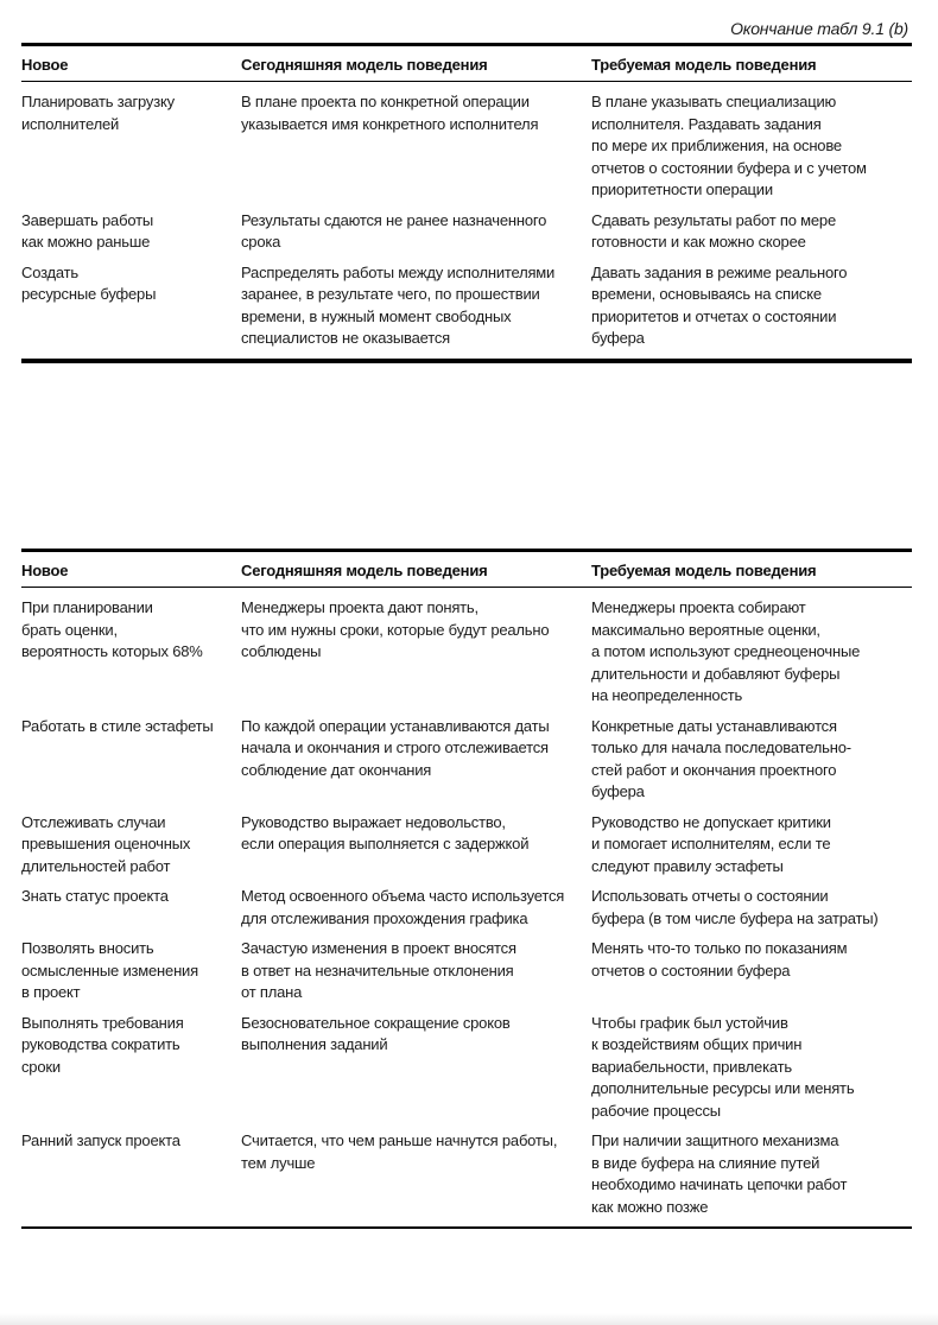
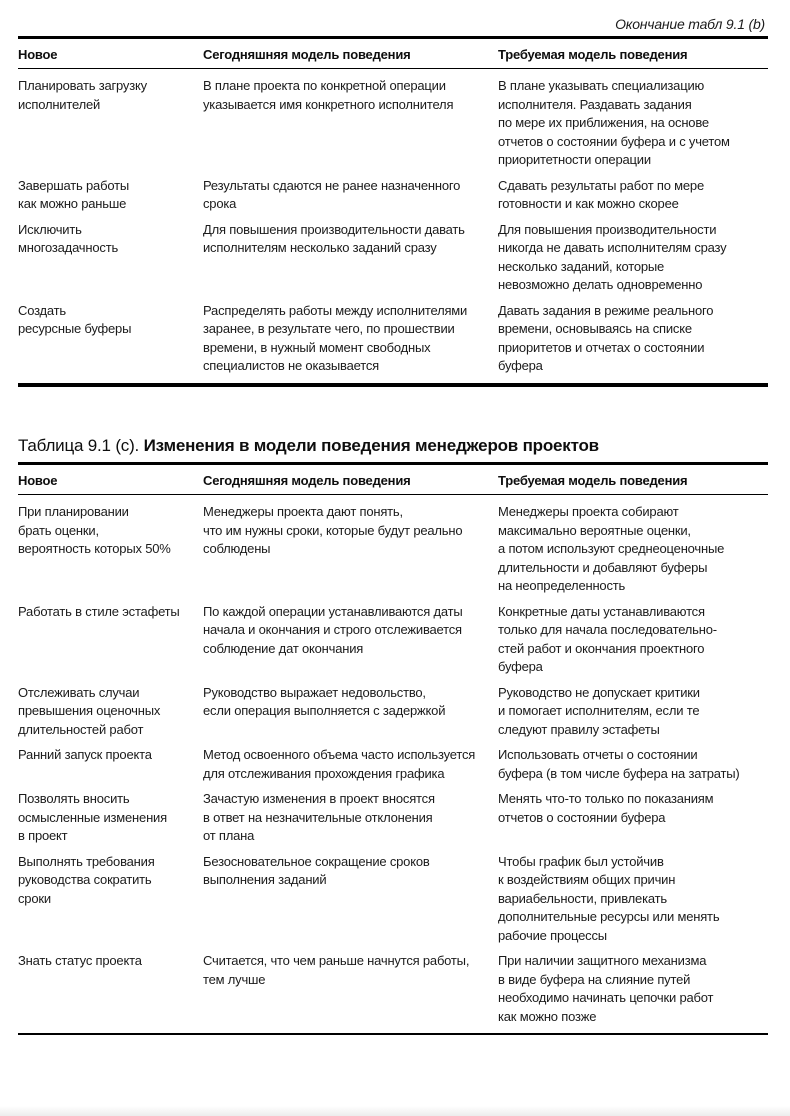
  Окончание табл 9.1 (b)
  Новое	Сегодняшняя модель поведения	Требуемая модель поведения
  Планировать загрузку исполнителей	В плане проекта по конкретной операции указывается имя конкретного исполнителя	В плане указывать специализацию исполнителя. Раздавать задания по мере их приближения, на основе отчетов о состоянии буфера и с учетом приоритетности операции
  Завершать работы как можно раньше	Результаты сдаются не ранее назначенного срока	Сдавать результаты работ по мере готовности и как можно скорее
+ Исключить многозадачность	Для повышения производительности давать исполнителям несколько заданий сразу	Для повышения производительности никогда не давать исполнителям сразу несколько заданий, которые невозможно делать одновременно
  Создать ресурсные буферы	Распределять работы между исполнителями заранее, в результате чего, по прошествии времени, в нужный момент свободных специалистов не оказывается	Давать задания в режиме реального времени, основываясь на списке приоритетов и отчетах о состоянии буфера
+ Таблица 9.1 (c). Изменения в модели поведения менеджеров проектов
  Новое	Сегодняшняя модель поведения	Требуемая модель поведения
- При планировании брать оценки, вероятность которых 68%	Менеджеры проекта дают понять, что им нужны сроки, которые будут реально соблюдены	Менеджеры проекта собирают максимально вероятные оценки, а потом используют среднеоценочные длительности и добавляют буферы на неопределенность
+ При планировании брать оценки, вероятность которых 50%	Менеджеры проекта дают понять, что им нужны сроки, которые будут реально соблюдены	Менеджеры проекта собирают максимально вероятные оценки, а потом используют среднеоценочные длительности и добавляют буферы на неопределенность
  Работать в стиле эстафеты	По каждой операции устанавливаются даты начала и окончания и строго отслеживается соблюдение дат окончания	Конкретные даты устанавливаются только для начала последовательно- стей работ и окончания проектного буфера
  Отслеживать случаи превышения оценочных длительностей работ	Руководство выражает недовольство, если операция выполняется с задержкой	Руководство не допускает критики и помогает исполнителям, если те следуют правилу эстафеты
- Знать статус проекта	Метод освоенного объема часто используется для отслеживания прохождения графика	Использовать отчеты о состоянии буфера (в том числе буфера на затраты)
+ Ранний запуск проекта	Метод освоенного объема часто используется для отслеживания прохождения графика	Использовать отчеты о состоянии буфера (в том числе буфера на затраты)
  Позволять вносить осмысленные изменения в проект	Зачастую изменения в проект вносятся в ответ на незначительные отклонения от плана	Менять что-то только по показаниям отчетов о состоянии буфера
  Выполнять требования руководства сократить сроки	Безосновательное сокращение сроков выполнения заданий	Чтобы график был устойчив к воздействиям общих причин вариабельности, привлекать дополнительные ресурсы или менять рабочие процессы
- Ранний запуск проекта	Считается, что чем раньше начнутся работы, тем лучше	При наличии защитного механизма в виде буфера на слияние путей необходимо начинать цепочки работ как можно позже
+ Знать статус проекта	Считается, что чем раньше начнутся работы, тем лучше	При наличии защитного механизма в виде буфера на слияние путей необходимо начинать цепочки работ как можно позже
